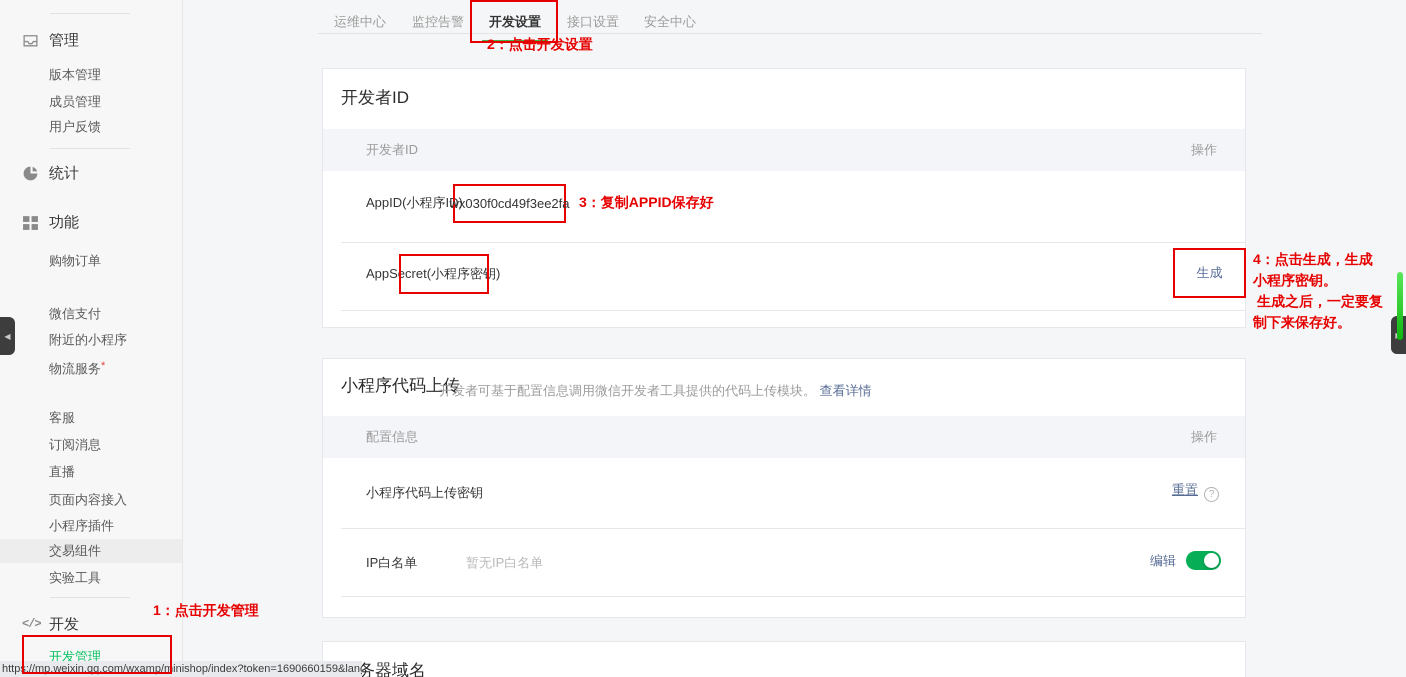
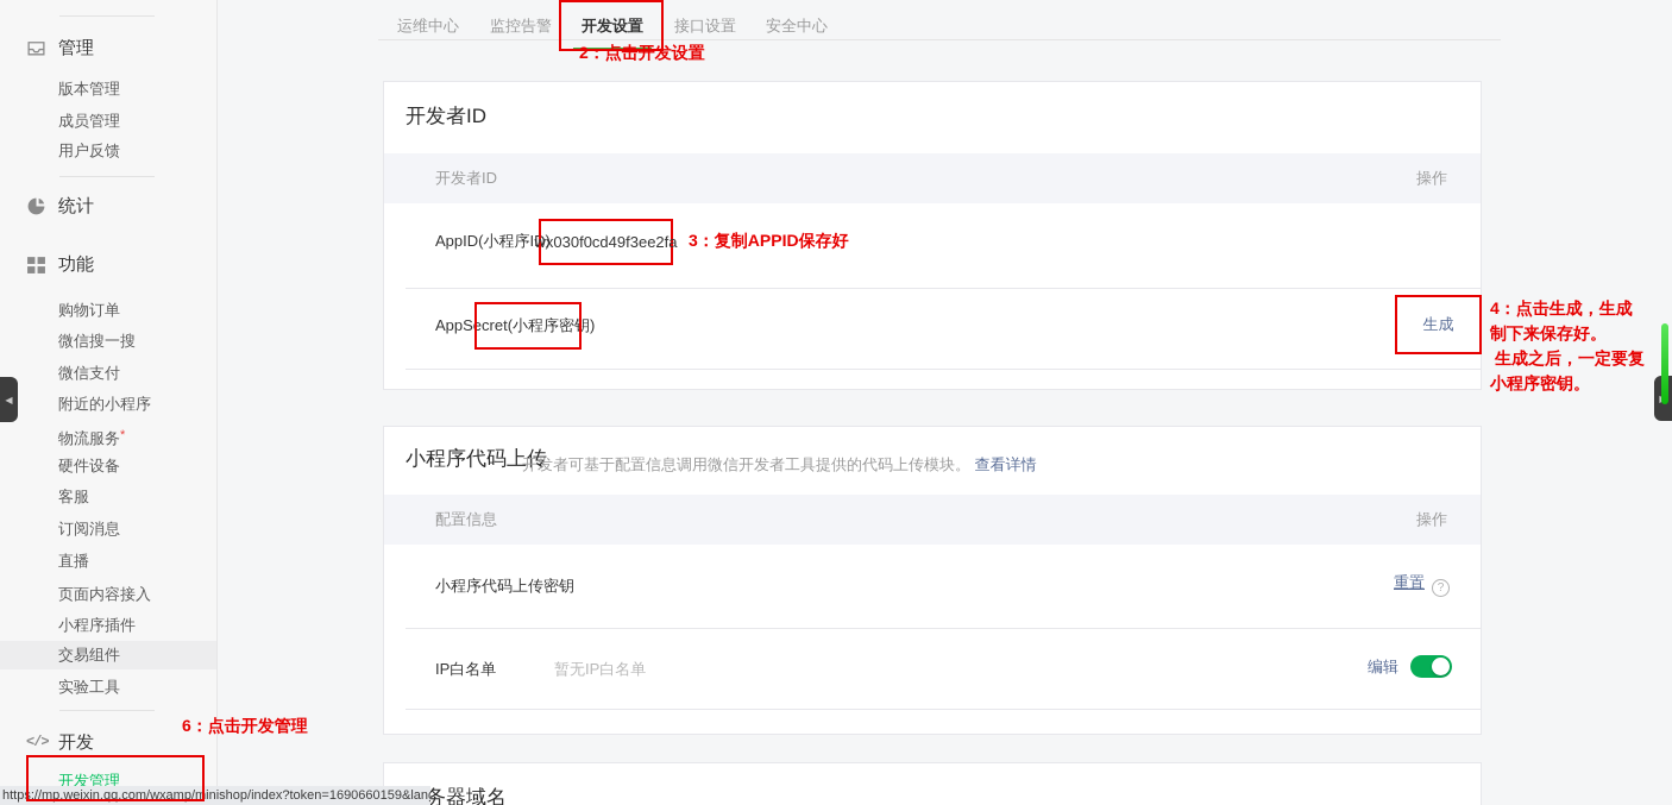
  管理
  版本管理
  成员管理
  用户反馈
  统计
  功能
  购物订单
+ 微信搜一搜
  微信支付
  附近的小程序
  物流服务*
+ 硬件设备
  客服
  订阅消息
  直播
  页面内容接入
  小程序插件
  交易组件
  实验工具
  </>
  开发
  开发管理
  ◀
  运维中心
  监控告警
  开发设置
  接口设置
  安全中心
  开发者ID
  开发者ID
  操作
  AppID(小程序ID)
  wx030f0cd49f3ee2fa
  AppSecret(小程序密钥)
  生成
  3：复制APPID保存好
  小程序代码上传
  开发者可基于配置信息调用微信开发者工具提供的代码上传模块。 查看详情
  配置信息
  操作
  小程序代码上传密钥
  重置 ?
  IP白名单
  暂无IP白名单
  编辑
  务器域名
  2：点击开发设置
  4：点击生成，生成
- 小程序密钥。
+ 制下来保存好。
  生成之后，一定要复
- 制下来保存好。
+ 小程序密钥。
- 1：点击开发管理
+ 6：点击开发管理
  https://mp.weixin.qq.com/wxamp/minishop/index?token=1690660159&lan
